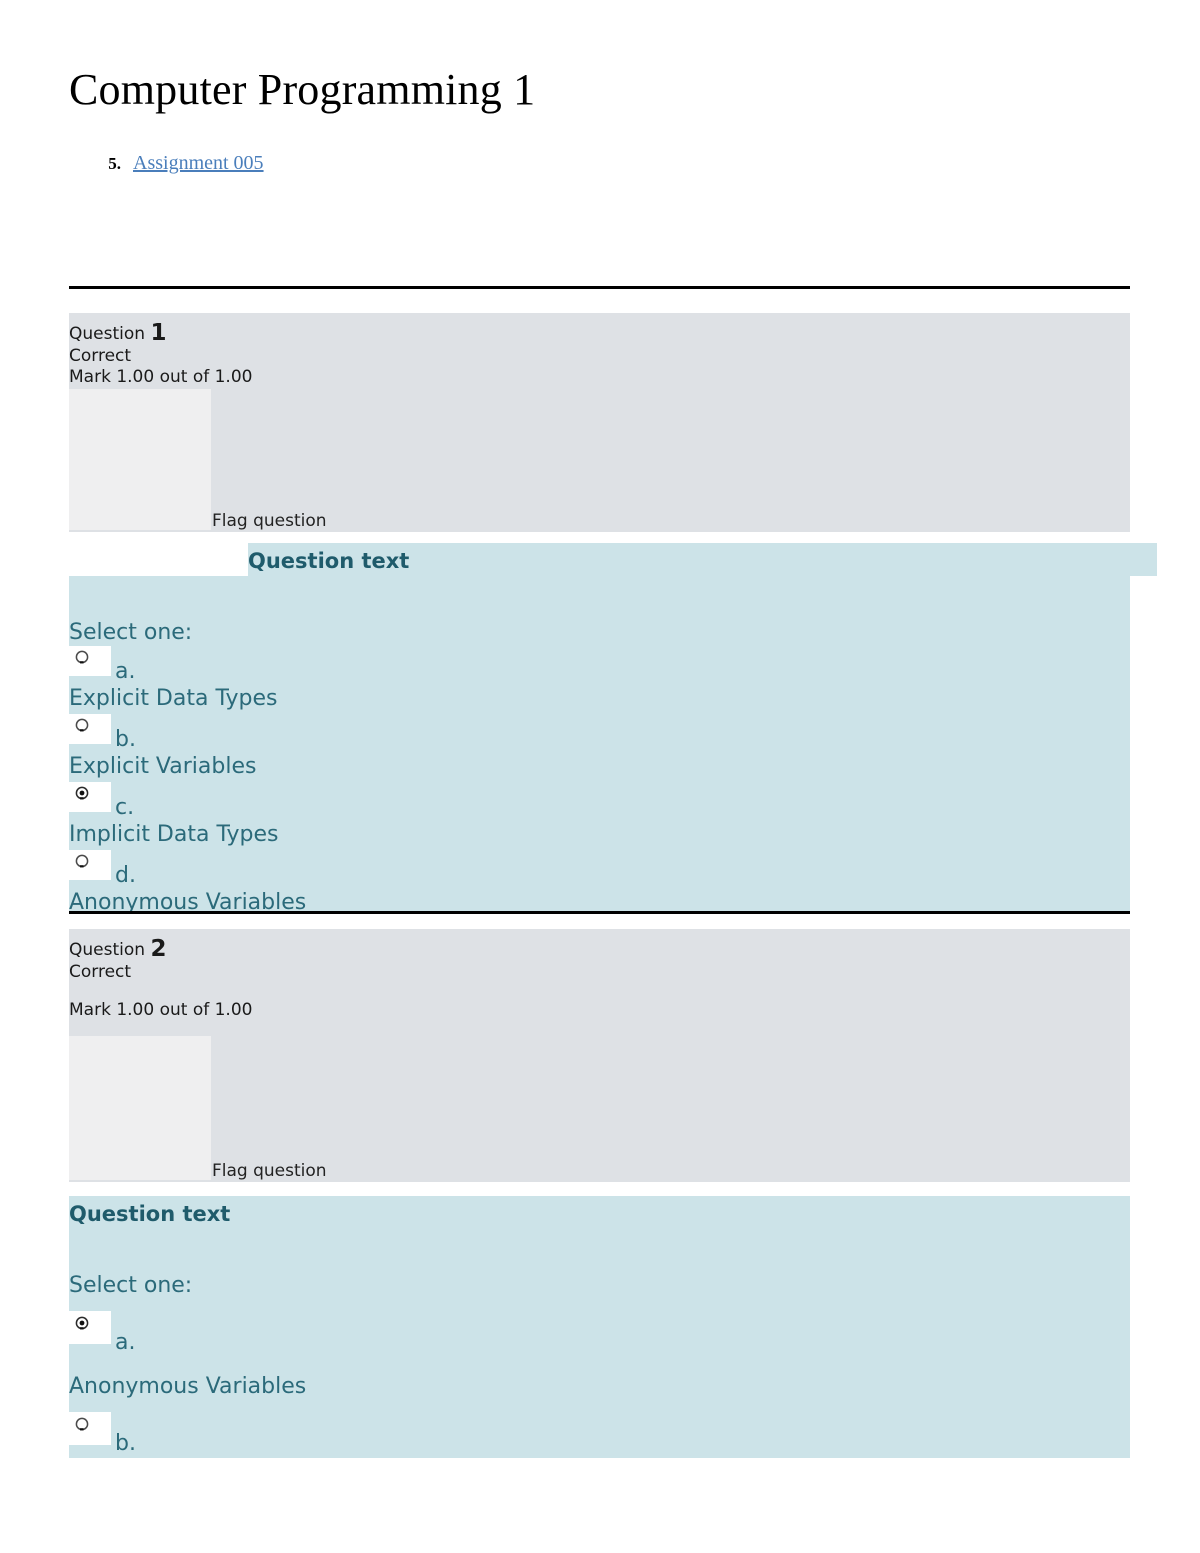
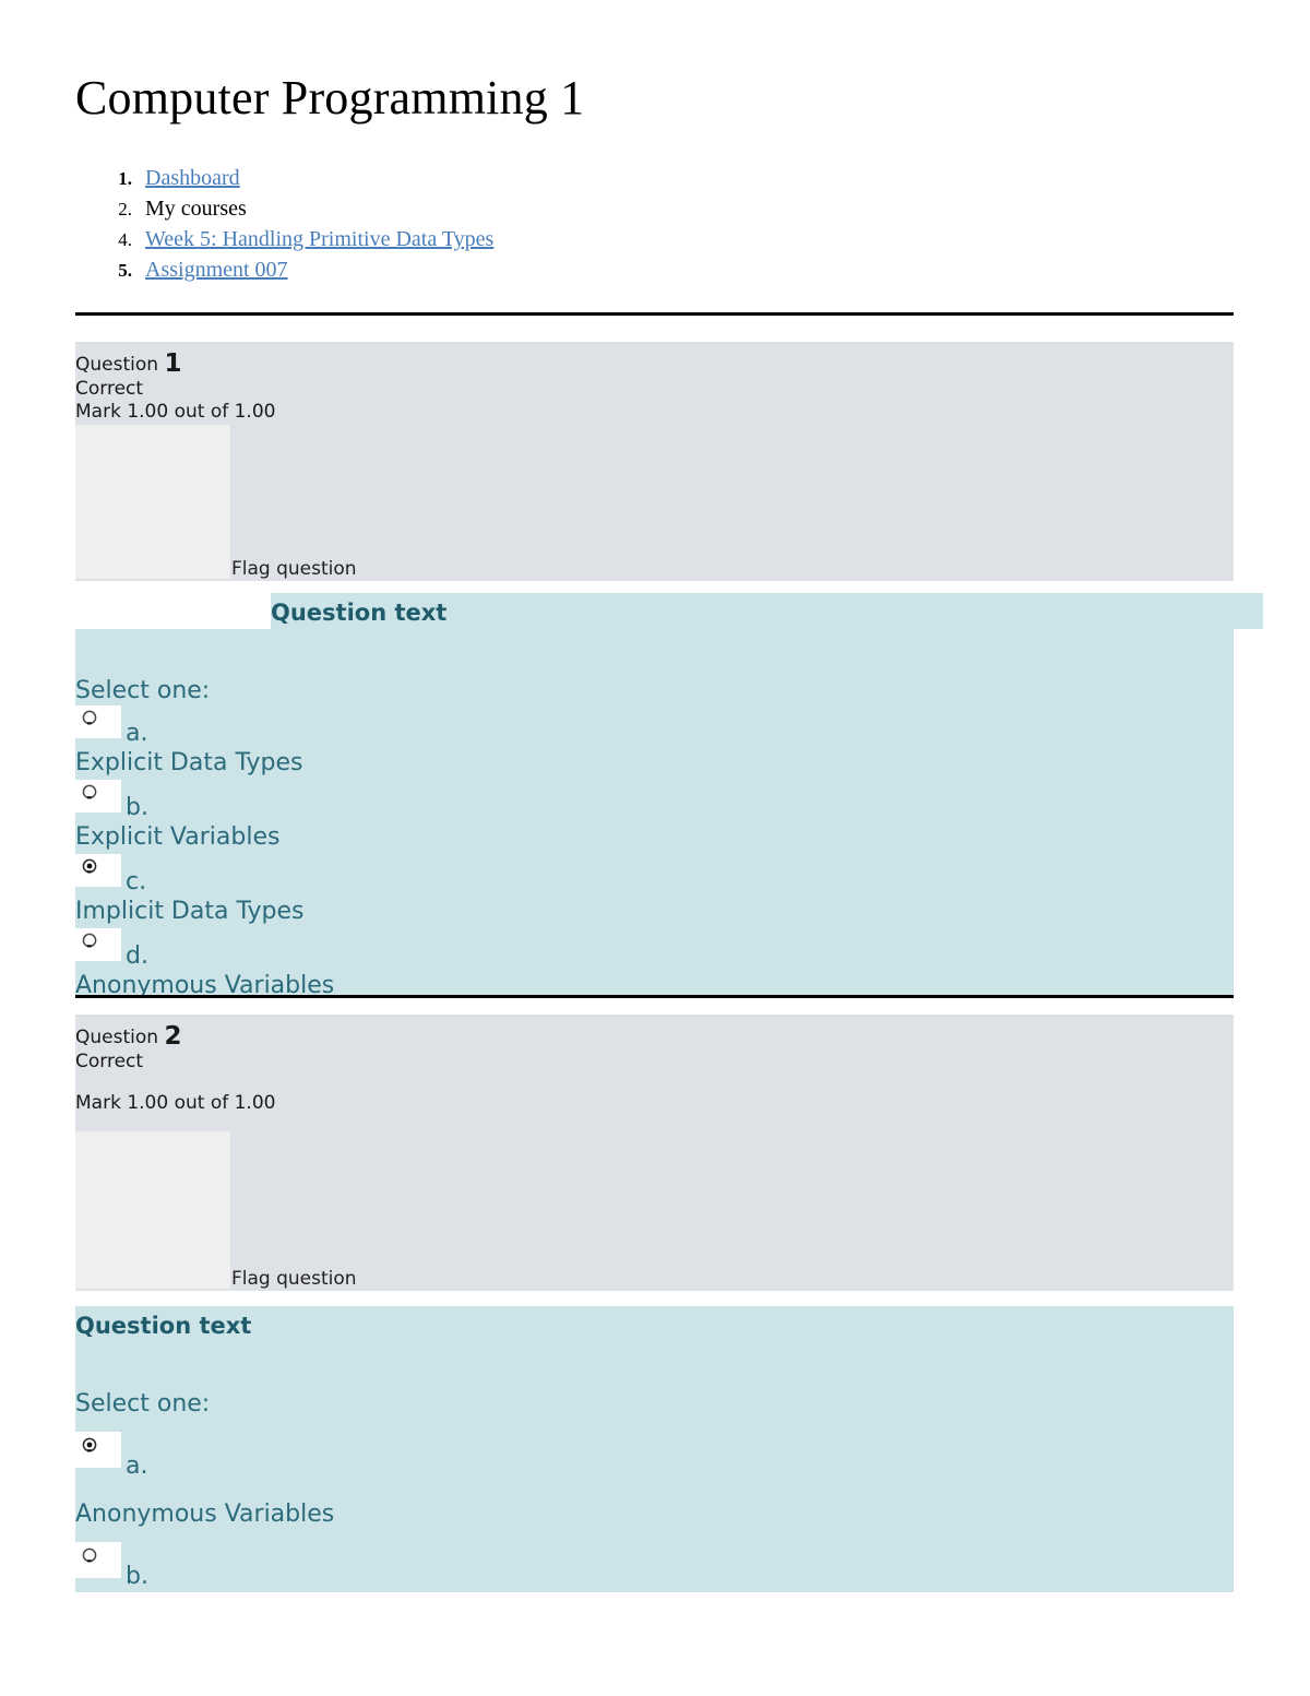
  Computer Programming 1
+ 1.
+ Dashboard
+ 2.
+ My courses
+ 4.
+ Week 5: Handling Primitive Data Types
  5.
- Assignment 005
+ Assignment 007
  Question 1
  Correct
  Mark 1.00 out of 1.00
  Flag question
  Question text
  Select one:
  a.
  Explicit Data Types
  b.
  Explicit Variables
  c.
  Implicit Data Types
  d.
  Anonymous Variables
  Question 2
  Correct
  Mark 1.00 out of 1.00
  Flag question
  Question text
  Select one:
  a.
  Anonymous Variables
  b.
